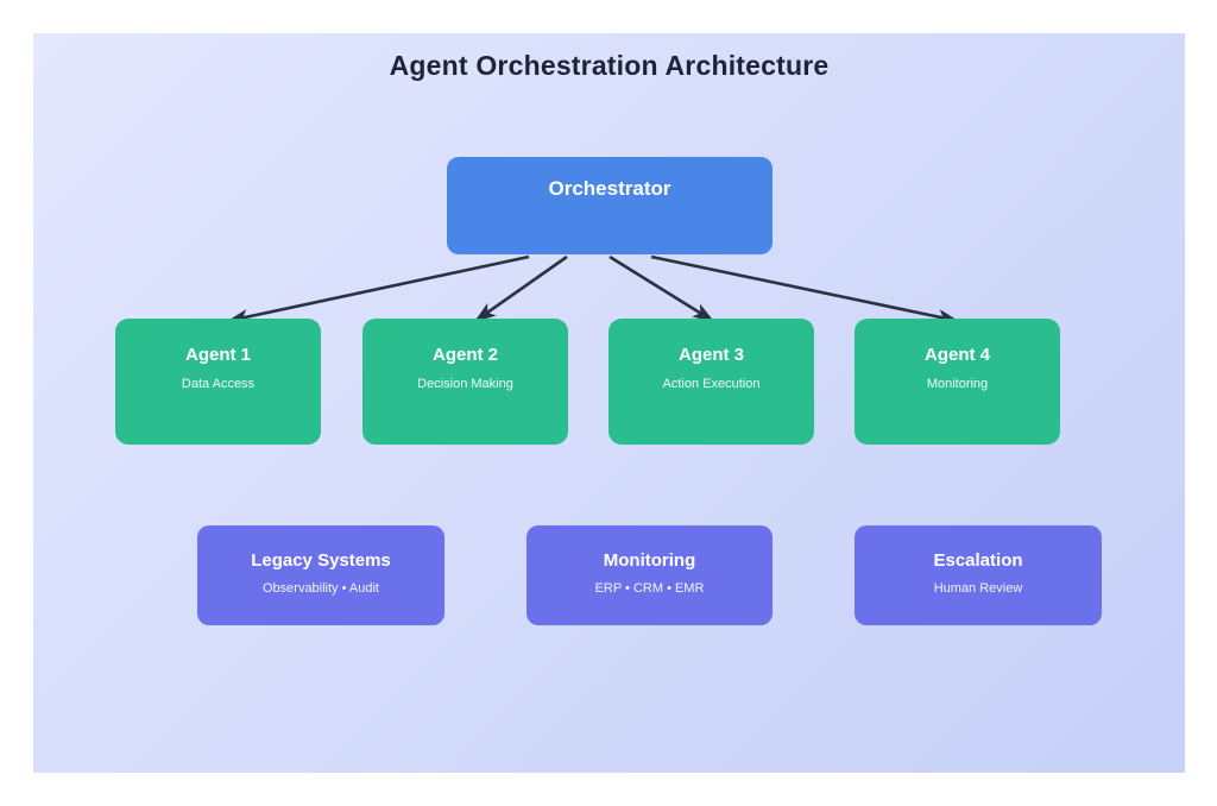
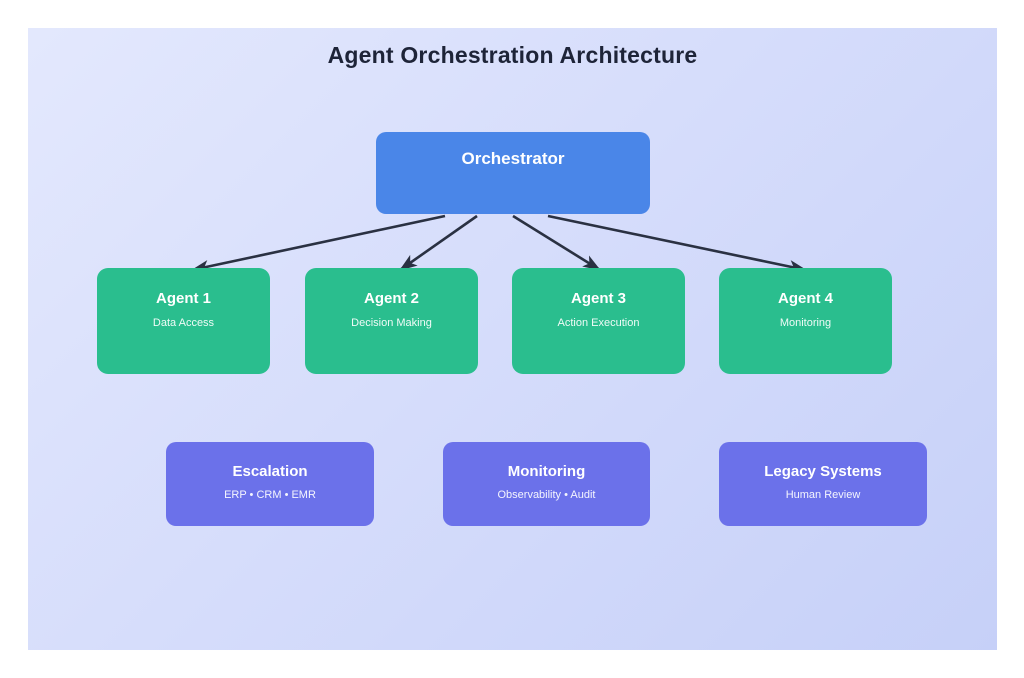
  Agent Orchestration Architecture
  Orchestrator
  Agent 1
  Data Access
  Agent 2
  Decision Making
  Agent 3
  Action Execution
  Agent 4
  Monitoring
- Legacy Systems
+ Escalation
- Observability • Audit
+ ERP • CRM • EMR
  Monitoring
- ERP • CRM • EMR
+ Observability • Audit
- Escalation
+ Legacy Systems
  Human Review
